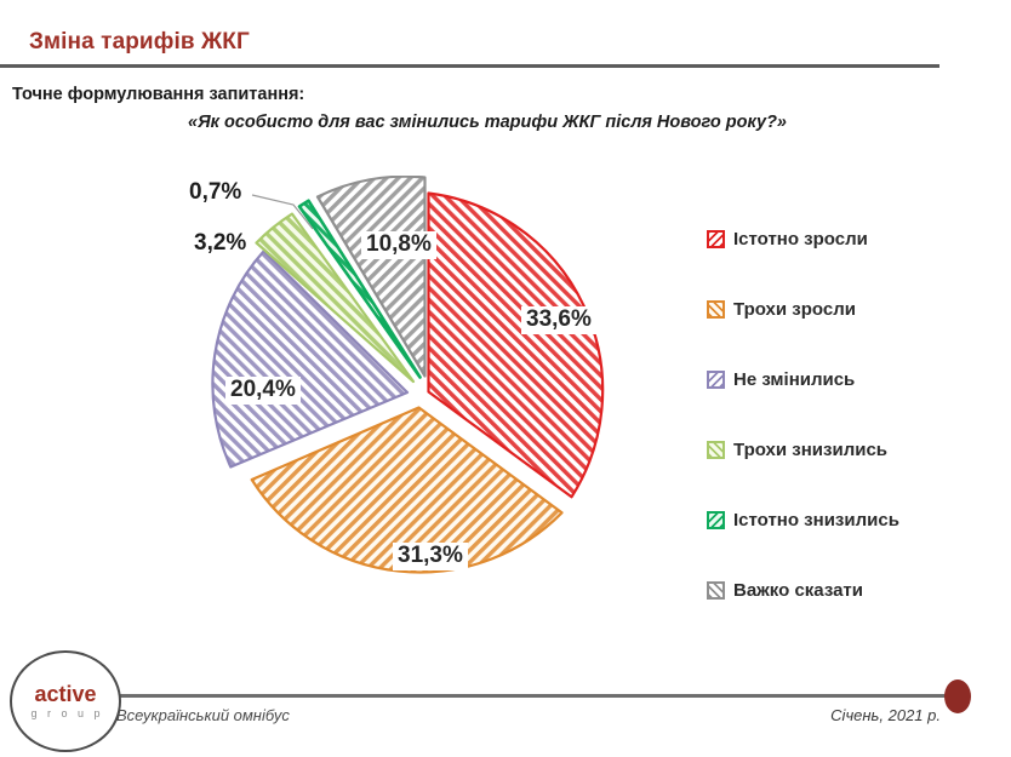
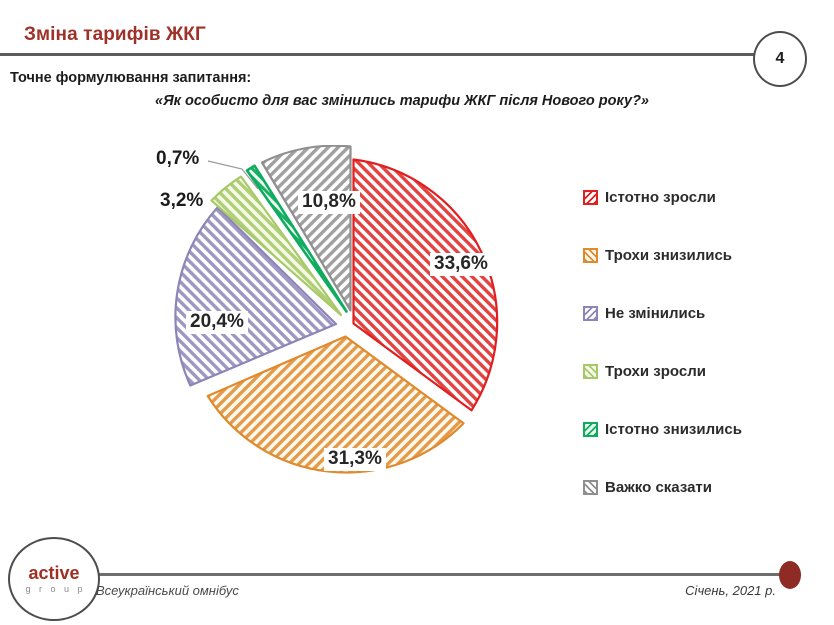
  Зміна тарифів ЖКГ
+ 4
  Точне формулювання запитання:
  «Як особисто для вас змінились тарифи ЖКГ після Нового року?»
  0,7%
  3,2%
  10,8%
  33,6%
  20,4%
  31,3%
  Істотно зросли
- Трохи зросли
+ Трохи знизились
  Не змінились
- Трохи знизились
+ Трохи зросли
  Істотно знизились
  Важко сказати
  active
  g r o u p
  Всеукраїнський омнібус
  Січень, 2021 р.
